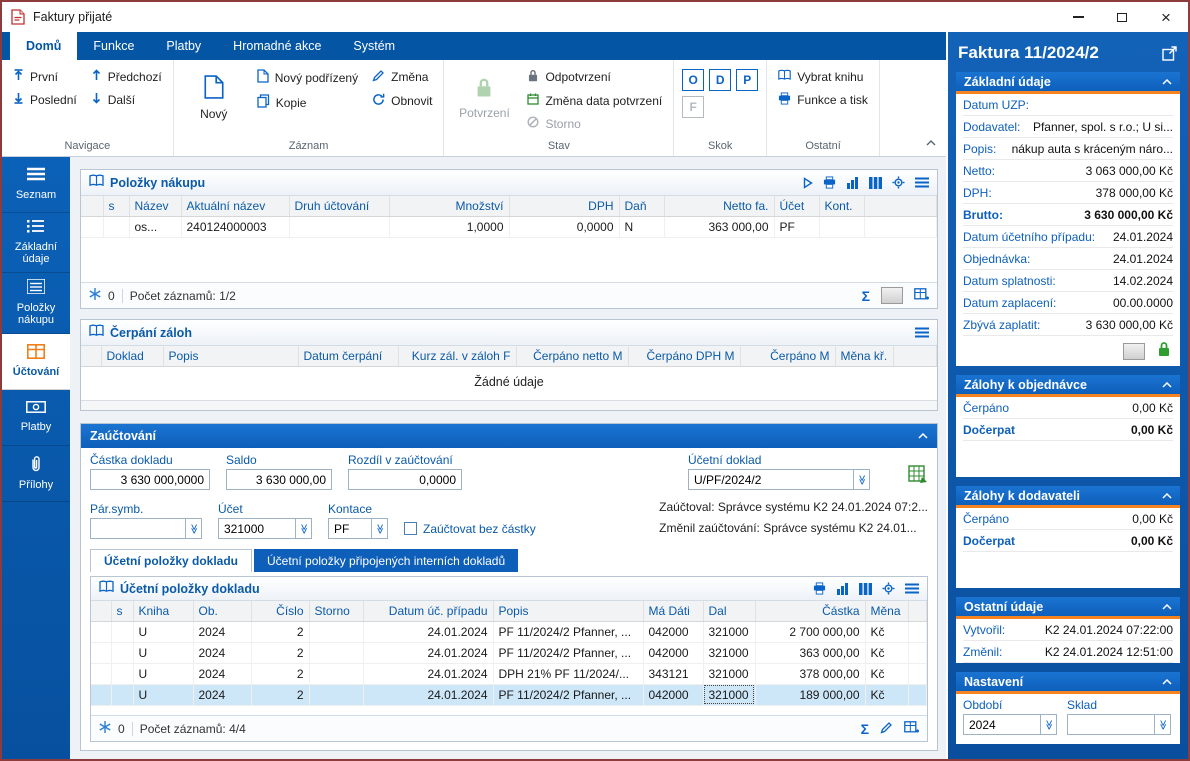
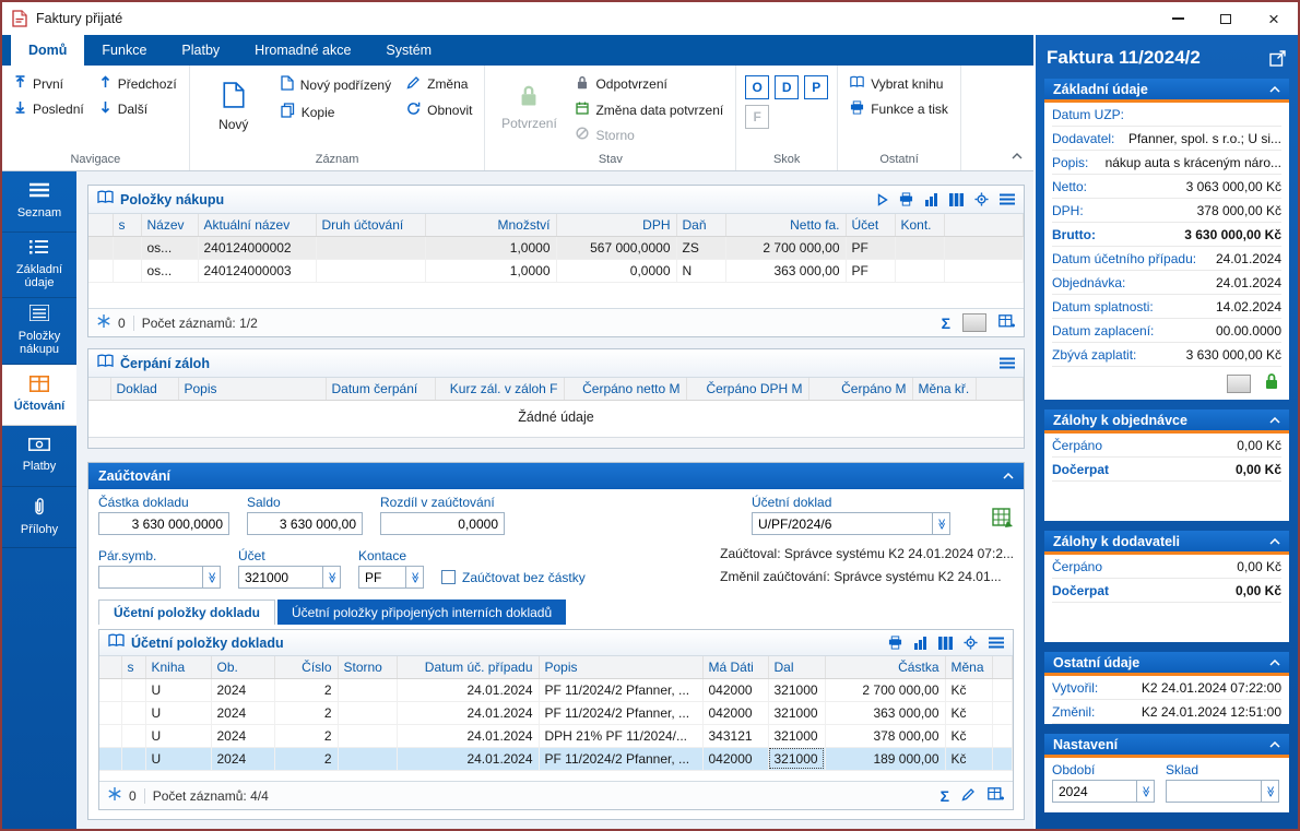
  Faktury přijaté
  ×
  Domů
  Funkce
  Platby
  Hromadné akce
  Systém
  První
  Poslední
  Předchozí
  Další
  Navigace
  Nový
  Nový podřízený
  Kopie
  Změna
  Obnovit
  Záznam
  Potvrzení
  Odpotvrzení
  Změna data potvrzení
  Storno
  Stav
  O
  D
  P
  F
  Skok
  Vybrat knihu
  Funkce a tisk
  Ostatní
  Seznam
  Základní údaje
  Položky nákupu
  Účtování
  Platby
  Přílohy
  Položky nákupu
  	s	Název	Aktuální název	Druh účtování	Množství	DPH	Daň	Netto fa.	Účet	Kont.
+ 		os...	240124000002		1,0000	567 000,0000	ZS	2 700 000,00	PF
  		os...	240124000003		1,0000	0,0000	N	363 000,00	PF
  0
  Počet záznamů: 1/2
  Σ
  Čerpání záloh
  	Doklad	Popis	Datum čerpání	Kurz zál. v záloh F	Čerpáno netto M	Čerpáno DPH M	Čerpáno M	Měna kř.
  Žádné údaje
  Zaúčtování
  Částka dokladu
  3 630 000,0000
  Saldo
  3 630 000,00
  Rozdíl v zaúčtování
  0,0000
  Účetní doklad
- U/PF/2024/2
+ U/PF/2024/6
  Pár.symb.
  Účet
  321000
  Kontace
  PF
  Zaúčtovat bez částky
  Zaúčtoval: Správce systému K2 24.01.2024 07:2...
  Změnil zaúčtování: Správce systému K2 24.01...
  Účetní položky dokladu
  Účetní položky připojených interních dokladů
  Účetní položky dokladu
  	s	Kniha	Ob.	Číslo	Storno	Datum úč. případu	Popis	Má Dáti	Dal	Částka	Měna
  		U	2024	2		24.01.2024	PF 11/2024/2 Pfanner, ...	042000	321000	2 700 000,00	Kč
  		U	2024	2		24.01.2024	PF 11/2024/2 Pfanner, ...	042000	321000	363 000,00	Kč
  		U	2024	2		24.01.2024	DPH 21% PF 11/2024/...	343121	321000	378 000,00	Kč
  		U	2024	2		24.01.2024	PF 11/2024/2 Pfanner, ...	042000	321000	189 000,00	Kč
  0
  Počet záznamů: 4/4
  Σ
  Faktura 11/2024/2
  Základní údaje
  Datum UZP:
  Dodavatel:
  Pfanner, spol. s r.o.; U si...
  Popis:
  nákup auta s kráceným náro...
  Netto:
  3 063 000,00 Kč
  DPH:
  378 000,00 Kč
  Brutto:
  3 630 000,00 Kč
  Datum účetního případu:
  24.01.2024
  Objednávka:
  24.01.2024
  Datum splatnosti:
  14.02.2024
  Datum zaplacení:
  00.00.0000
  Zbývá zaplatit:
  3 630 000,00 Kč
  Zálohy k objednávce
  Čerpáno
  0,00 Kč
  Dočerpat
  0,00 Kč
  Zálohy k dodavateli
  Čerpáno
  0,00 Kč
  Dočerpat
  0,00 Kč
  Ostatní údaje
  Vytvořil:
  K2 24.01.2024 07:22:00
  Změnil:
  K2 24.01.2024 12:51:00
  Nastavení
  Období
  2024
  Sklad
